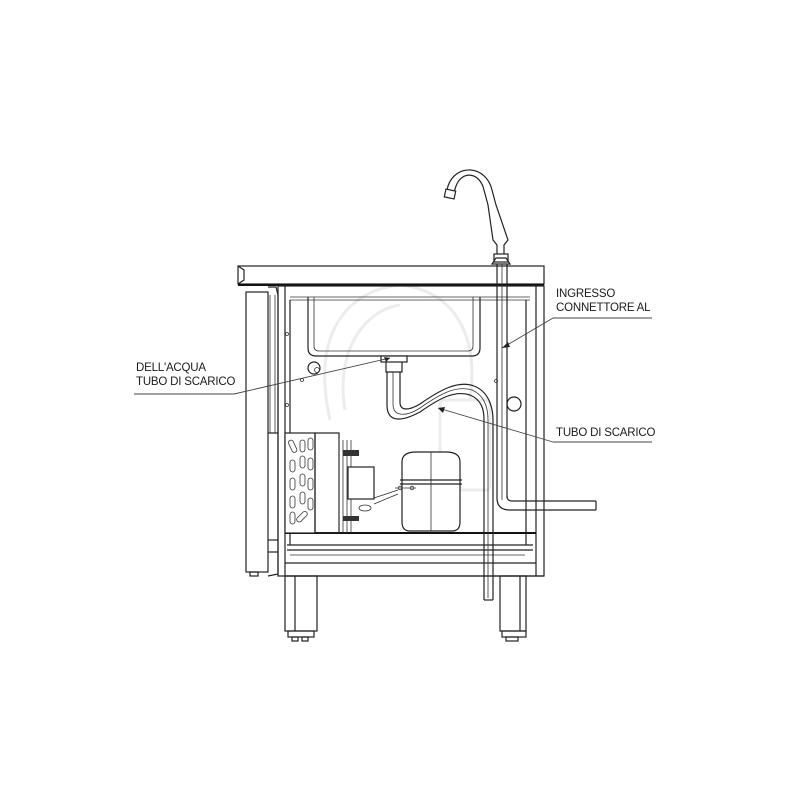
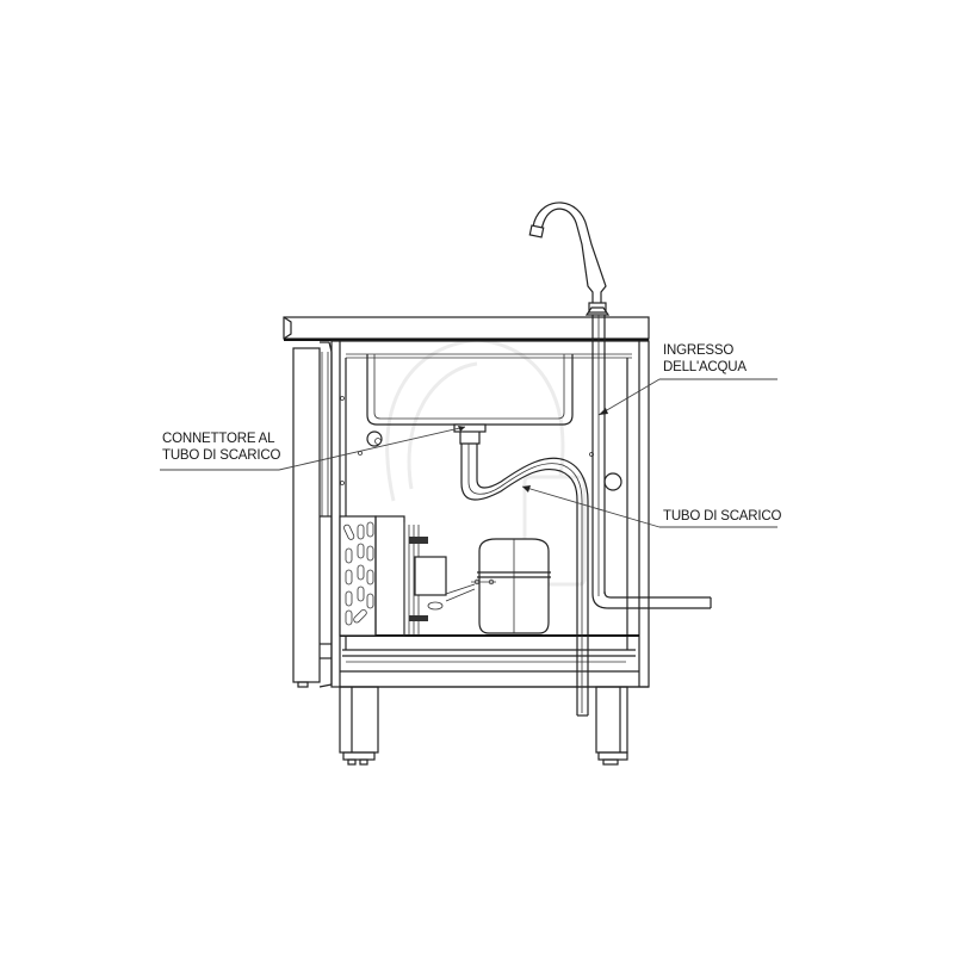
- DELL'ACQUA
+ CONNETTORE AL
  TUBO DI SCARICO
  INGRESSO
- CONNETTORE AL
+ DELL'ACQUA
  TUBO DI SCARICO
